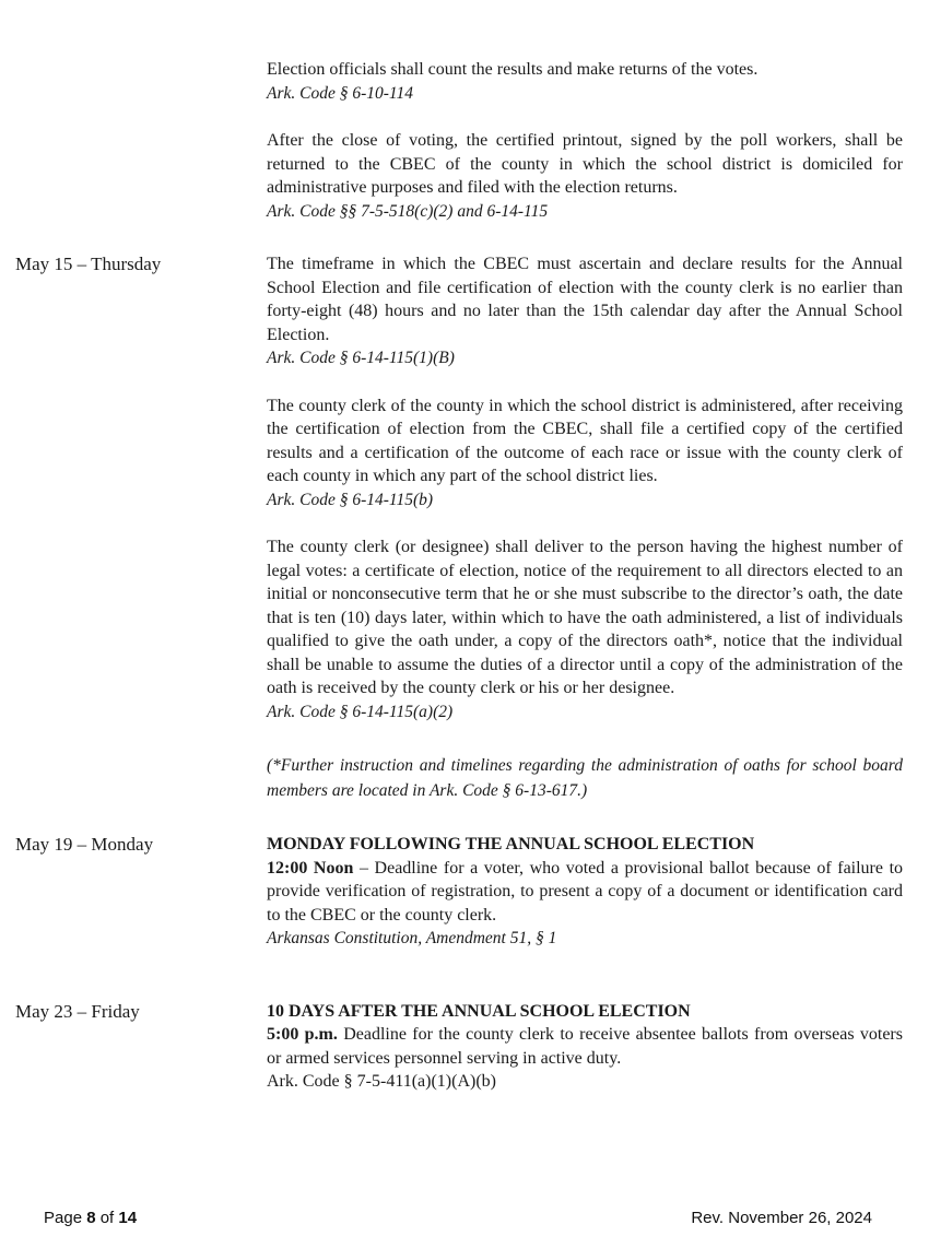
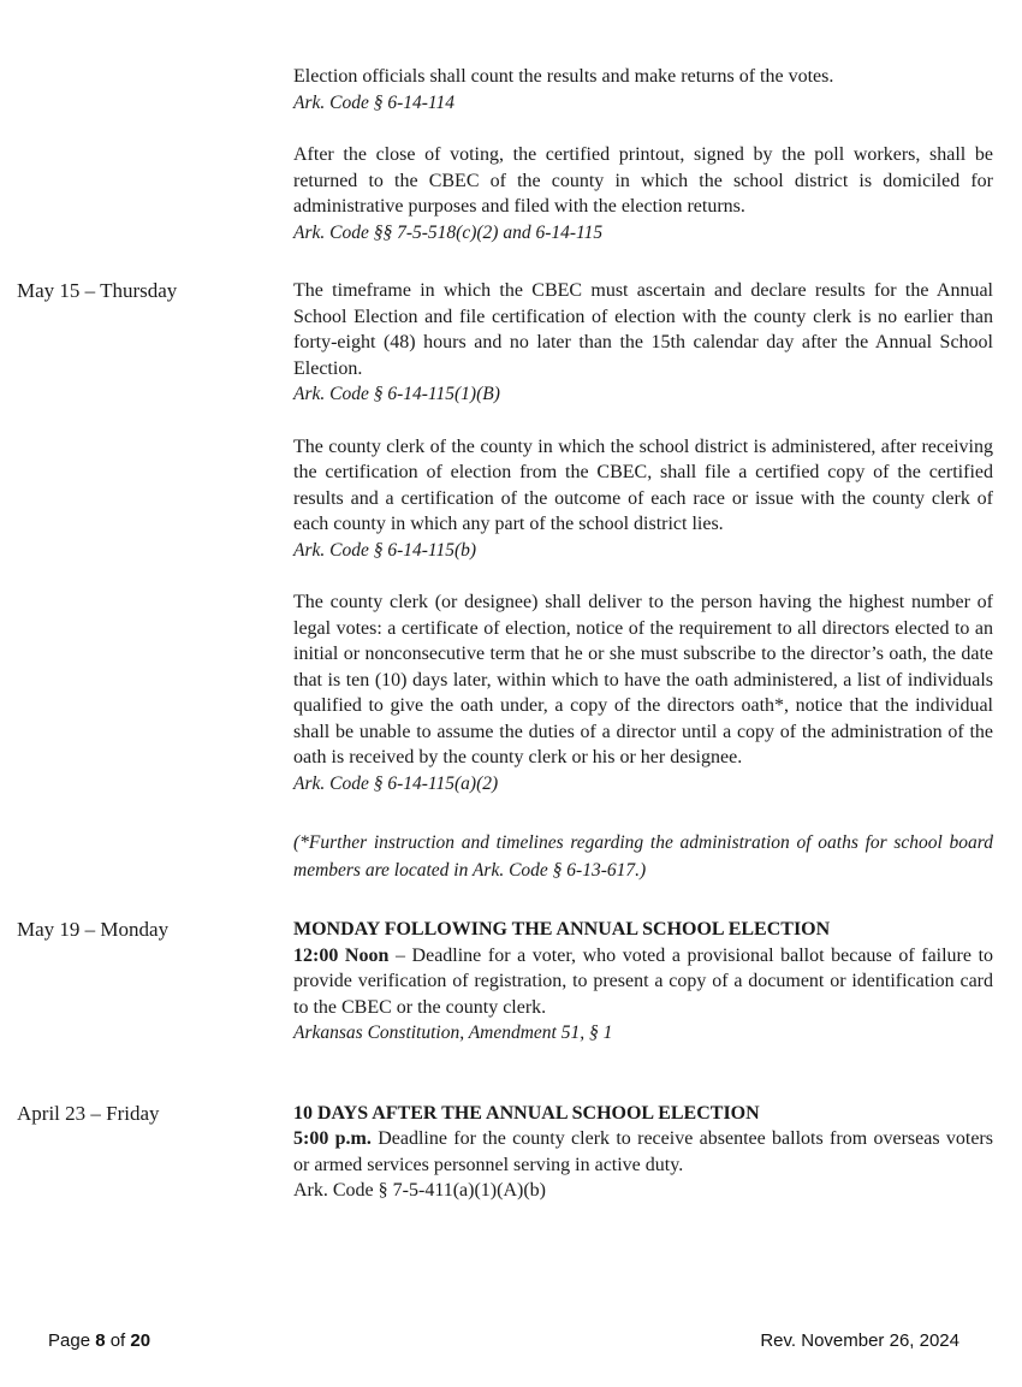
  Election officials shall count the results and make returns of the votes.
- Ark. Code § 6-10-114
+ Ark. Code § 6-14-114
  After the close of voting, the certified printout, signed by the poll workers, shall be returned to the CBEC of the county in which the school district is domiciled for administrative purposes and filed with the election returns.
  Ark. Code §§ 7-5-518(c)(2) and 6-14-115
  May 15 – Thursday
  The timeframe in which the CBEC must ascertain and declare results for the Annual School Election and file certification of election with the county clerk is no earlier than forty-eight (48) hours and no later than the 15th calendar day after the Annual School Election.
  Ark. Code § 6-14-115(1)(B)
  The county clerk of the county in which the school district is administered, after receiving the certification of election from the CBEC, shall file a certified copy of the certified results and a certification of the outcome of each race or issue with the county clerk of each county in which any part of the school district lies.
  Ark. Code § 6-14-115(b)
  The county clerk (or designee) shall deliver to the person having the highest number of legal votes: a certificate of election, notice of the requirement to all directors elected to an initial or nonconsecutive term that he or she must subscribe to the director’s oath, the date that is ten (10) days later, within which to have the oath administered, a list of individuals qualified to give the oath under, a copy of the directors oath*, notice that the individual shall be unable to assume the duties of a director until a copy of the administration of the oath is received by the county clerk or his or her designee.
  Ark. Code § 6-14-115(a)(2)
  (*Further instruction and timelines regarding the administration of oaths for school board members are located in Ark. Code § 6-13-617.)
  May 19 – Monday
  MONDAY FOLLOWING THE ANNUAL SCHOOL ELECTION
  12:00 Noon – Deadline for a voter, who voted a provisional ballot because of failure to provide verification of registration, to present a copy of a document or identification card to the CBEC or the county clerk.
  Arkansas Constitution, Amendment 51, § 1
- May 23 – Friday
+ April 23 – Friday
  10 DAYS AFTER THE ANNUAL SCHOOL ELECTION
  5:00 p.m. Deadline for the county clerk to receive absentee ballots from overseas voters or armed services personnel serving in active duty.
  Ark. Code § 7-5-411(a)(1)(A)(b)
- Page 8 of 14
+ Page 8 of 20
  Rev. November 26, 2024
